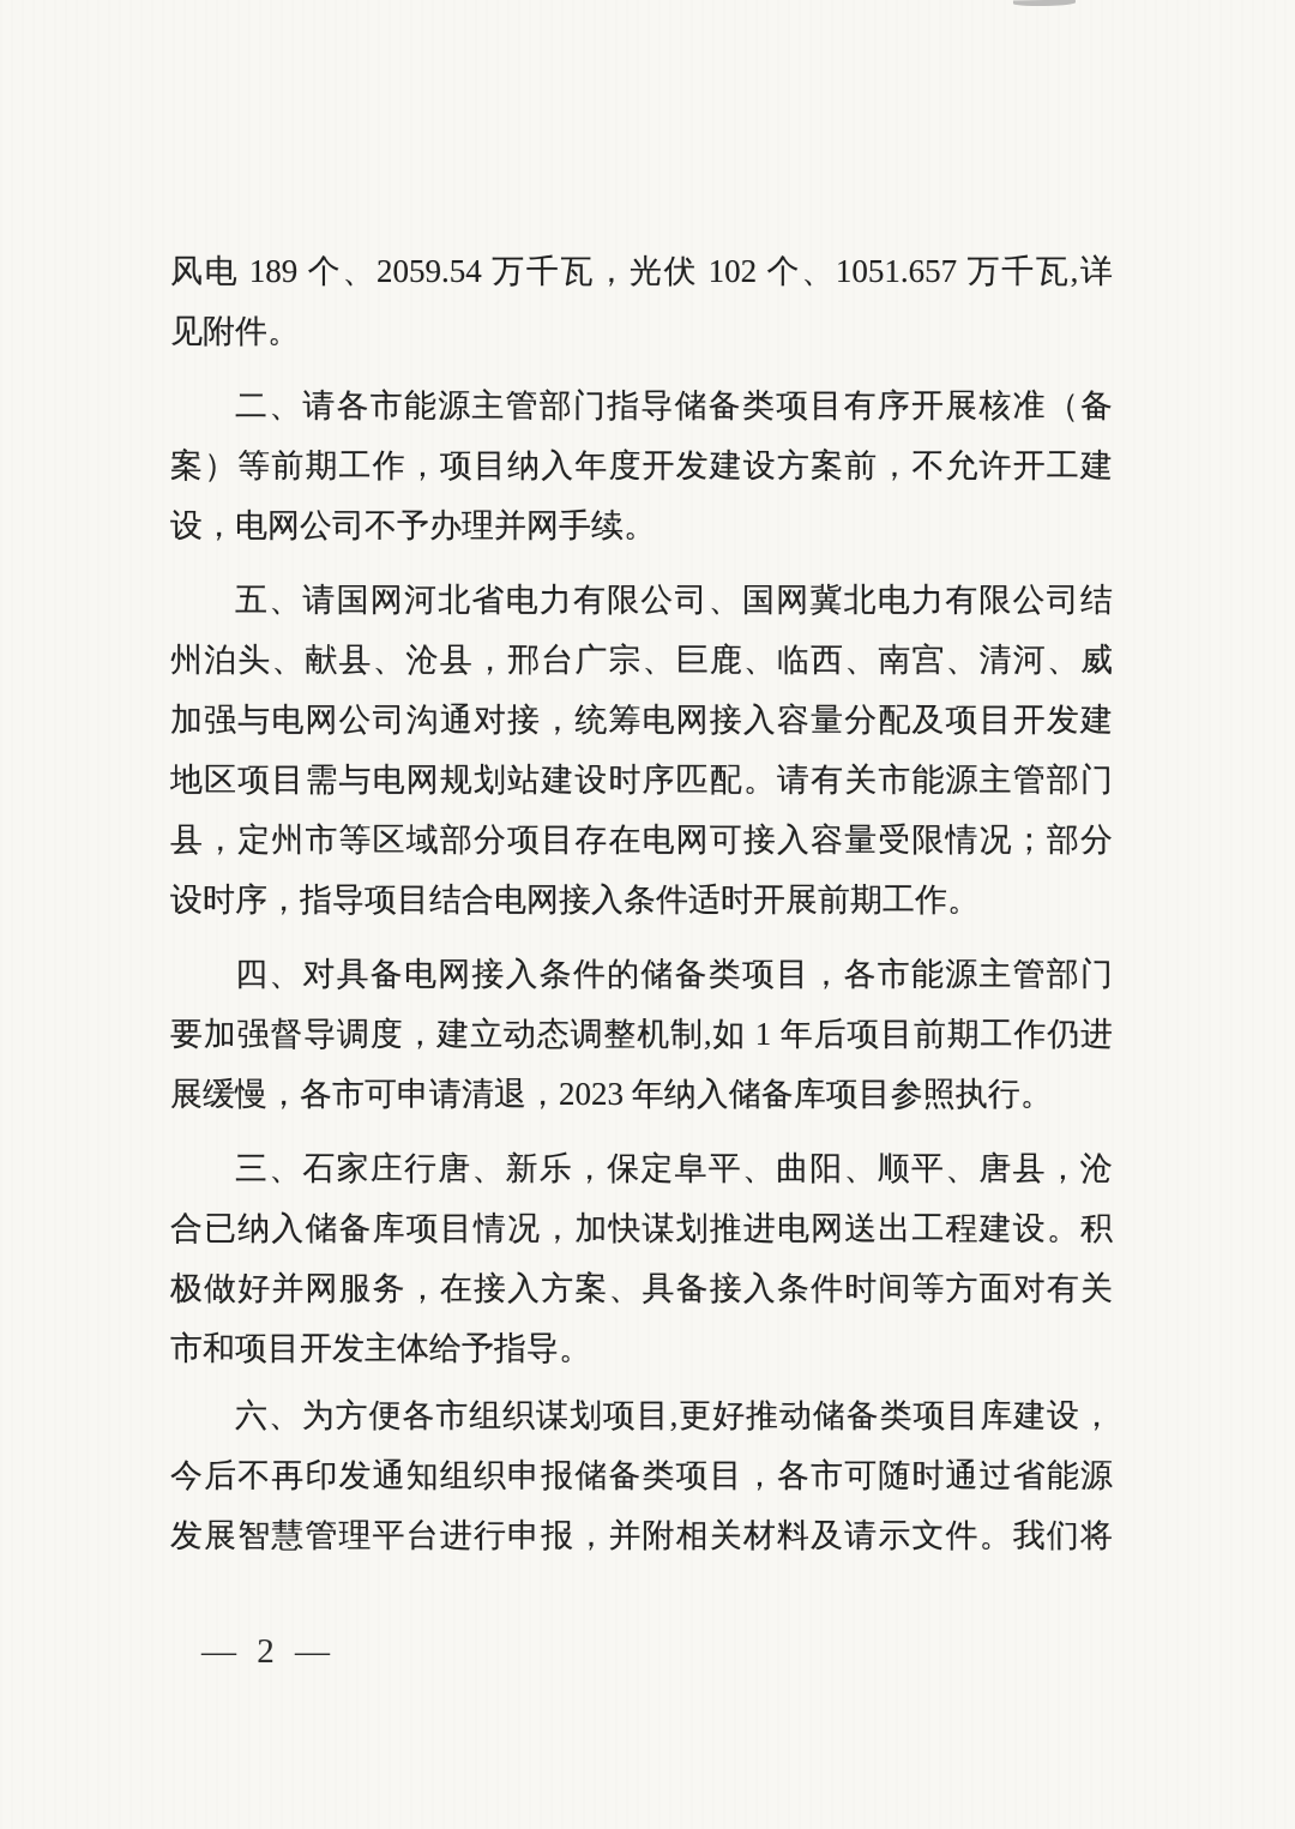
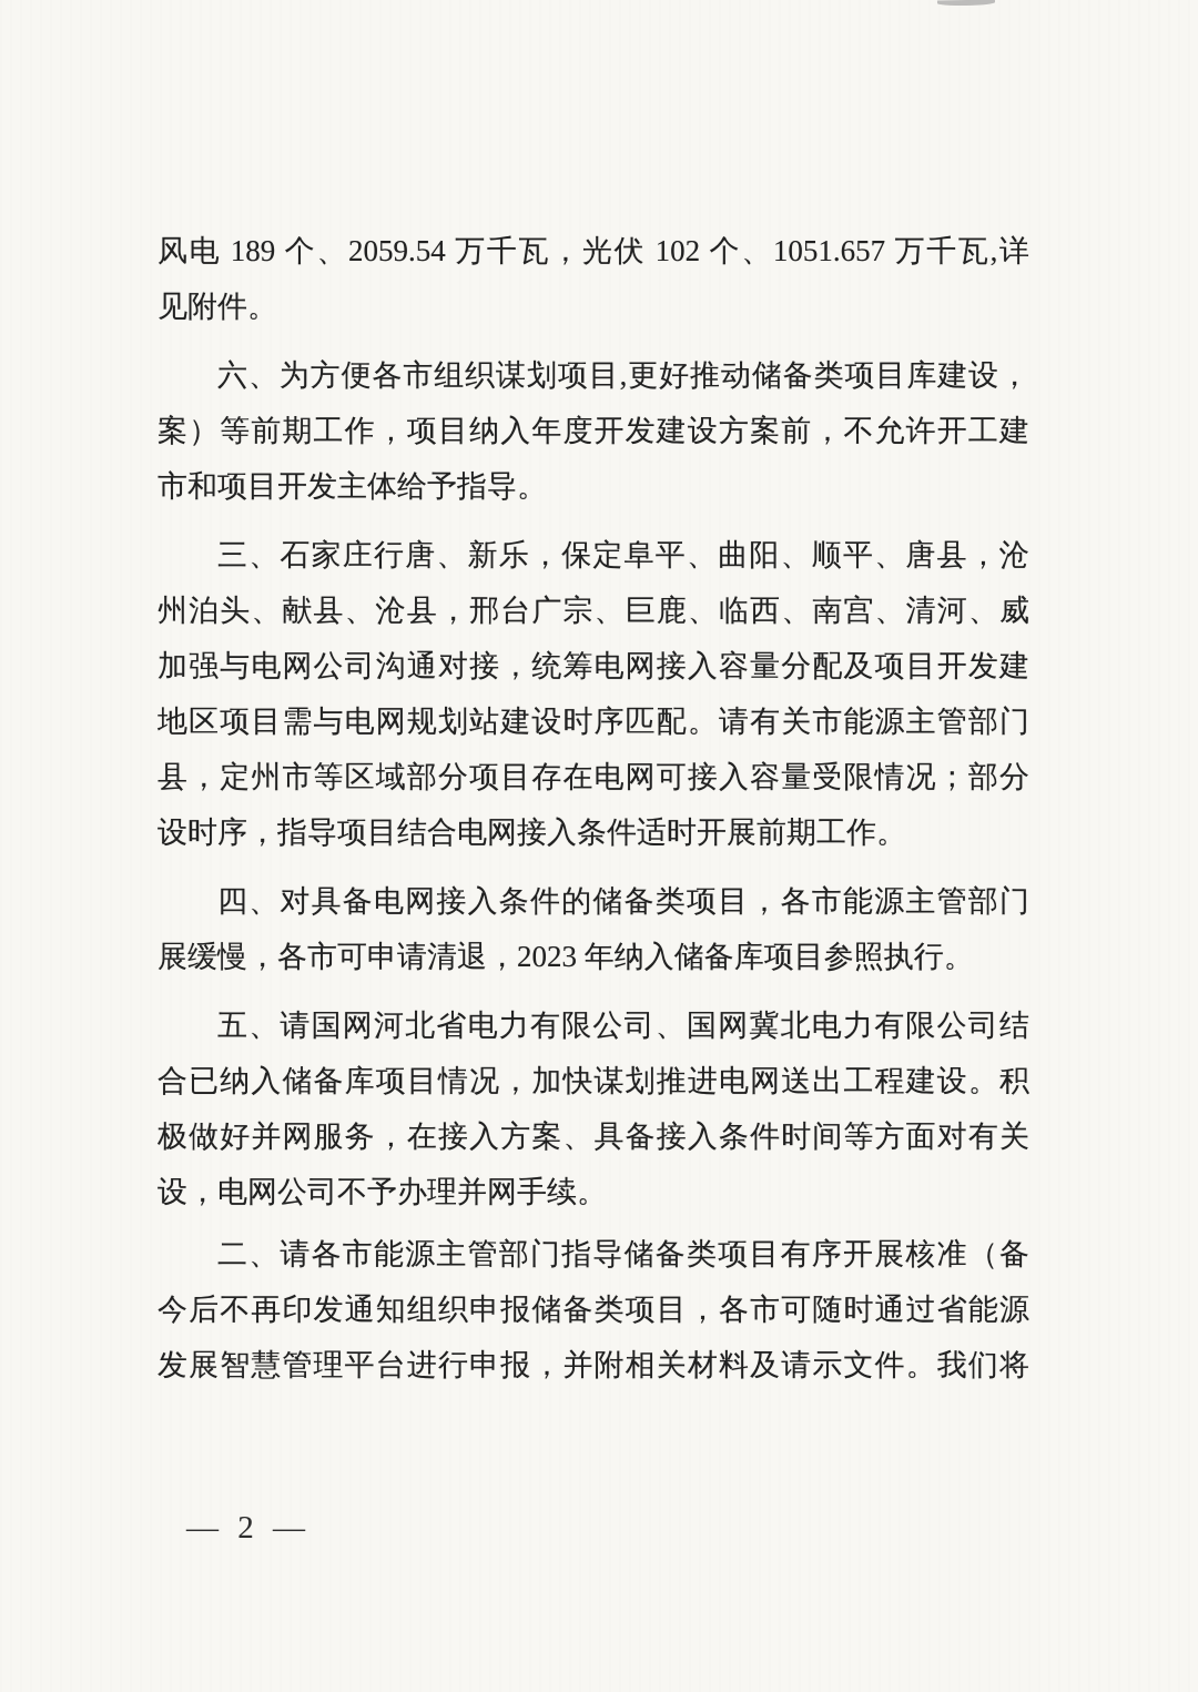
  风电 189 个、2059.54 万千瓦，光伏 102 个、1051.657 万千瓦,详
  见附件。
- 二、请各市能源主管部门指导储备类项目有序开展核准（备
+ 六、为方便各市组织谋划项目,更好推动储备类项目库建设，
  案）等前期工作，项目纳入年度开发建设方案前，不允许开工建
- 设，电网公司不予办理并网手续。
+ 市和项目开发主体给予指导。
- 五、请国网河北省电力有限公司、国网冀北电力有限公司结
+ 三、石家庄行唐、新乐，保定阜平、曲阳、顺平、唐县，沧
  州泊头、献县、沧县，邢台广宗、巨鹿、临西、南宫、清河、威
  加强与电网公司沟通对接，统筹电网接入容量分配及项目开发建
  地区项目需与电网规划站建设时序匹配。请有关市能源主管部门
  县，定州市等区域部分项目存在电网可接入容量受限情况；部分
  设时序，指导项目结合电网接入条件适时开展前期工作。
  四、对具备电网接入条件的储备类项目，各市能源主管部门
- 要加强督导调度，建立动态调整机制,如 1 年后项目前期工作仍进
  展缓慢，各市可申请清退，2023 年纳入储备库项目参照执行。
- 三、石家庄行唐、新乐，保定阜平、曲阳、顺平、唐县，沧
+ 五、请国网河北省电力有限公司、国网冀北电力有限公司结
  合已纳入储备库项目情况，加快谋划推进电网送出工程建设。积
  极做好并网服务，在接入方案、具备接入条件时间等方面对有关
- 市和项目开发主体给予指导。
+ 设，电网公司不予办理并网手续。
- 六、为方便各市组织谋划项目,更好推动储备类项目库建设，
+ 二、请各市能源主管部门指导储备类项目有序开展核准（备
  今后不再印发通知组织申报储备类项目，各市可随时通过省能源
  发展智慧管理平台进行申报，并附相关材料及请示文件。我们将
  — 2 —
